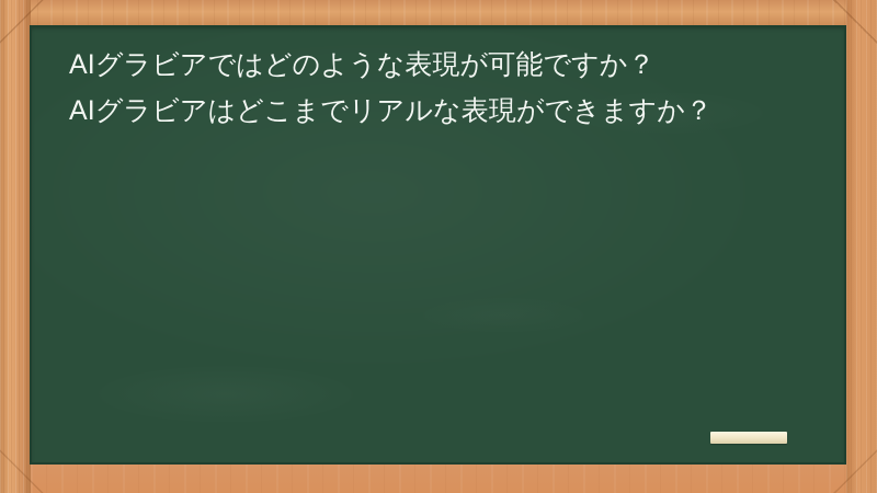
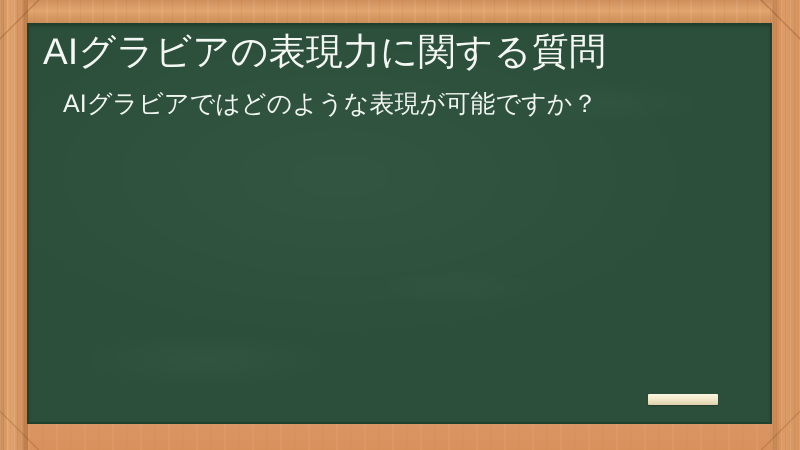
+ AIグラビアの表現力に関する質問
  AIグラビアではどのような表現が可能ですか？
- AIグラビアはどこまでリアルな表現ができますか？
